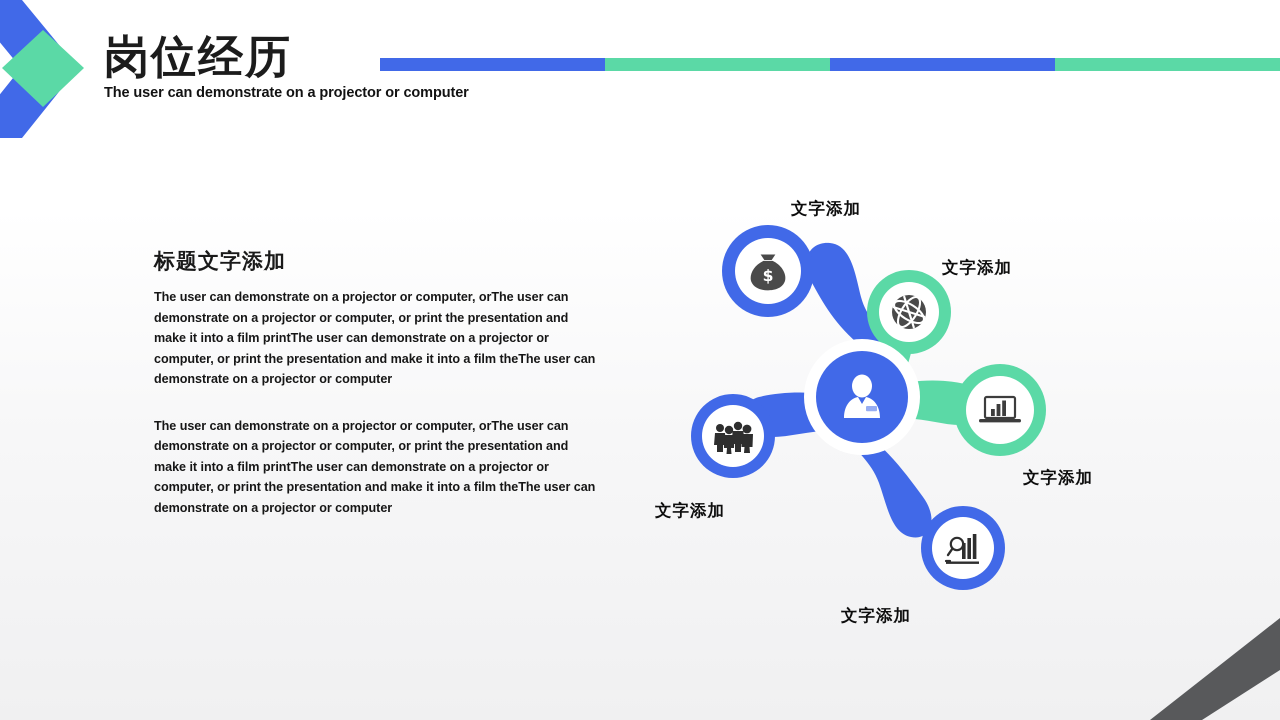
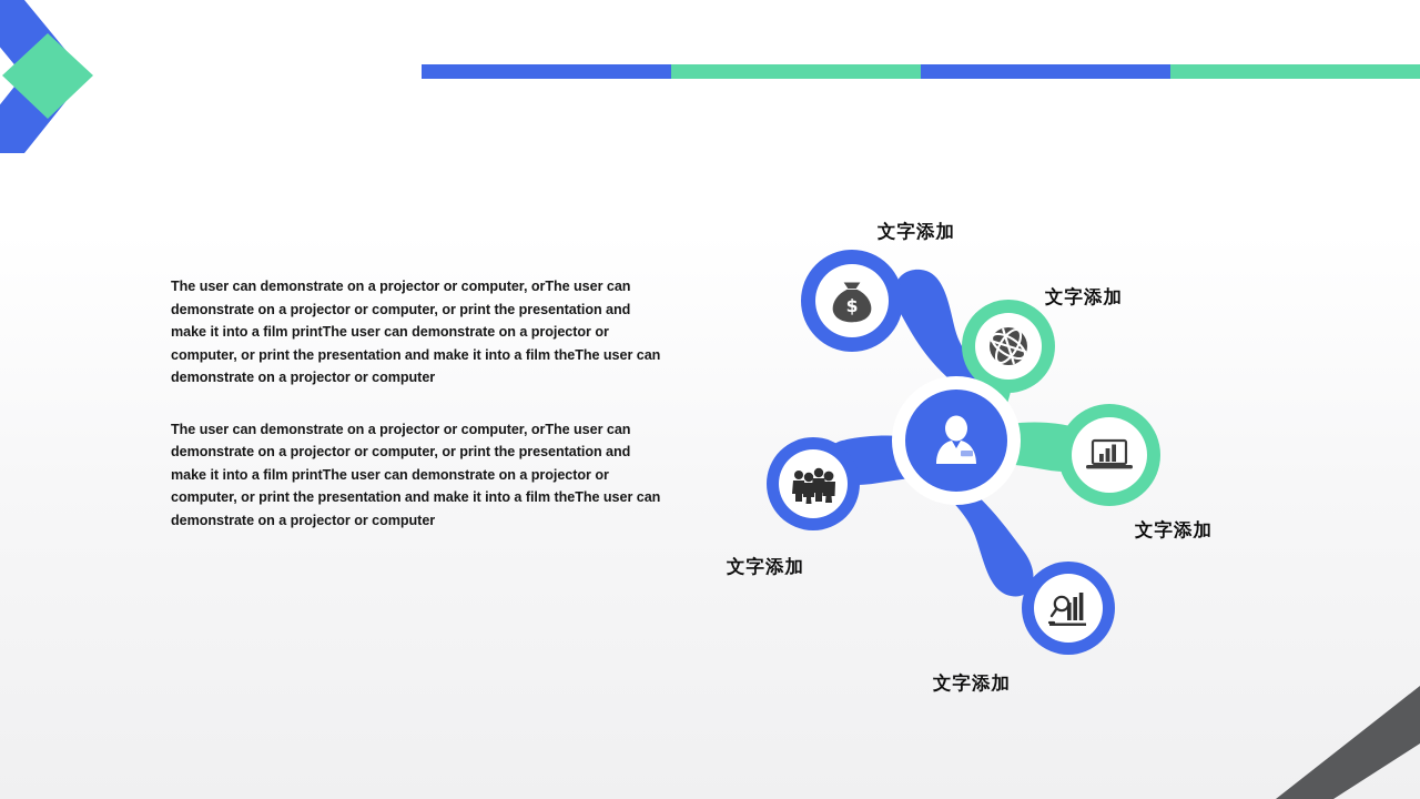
- 岗位经历
- The user can demonstrate on a projector or computer
- 标题文字添加
  The user can demonstrate on a projector or computer, orThe user can demonstrate on a projector or computer, or print the presentation and make it into a film printThe user can demonstrate on a projector or computer, or print the presentation and make it into a film theThe user can demonstrate on a projector or computer
  The user can demonstrate on a projector or computer, orThe user can demonstrate on a projector or computer, or print the presentation and make it into a film printThe user can demonstrate on a projector or computer, or print the presentation and make it into a film theThe user can demonstrate on a projector or computer
  $
  文字添加
  文字添加
  文字添加
  文字添加
  文字添加
